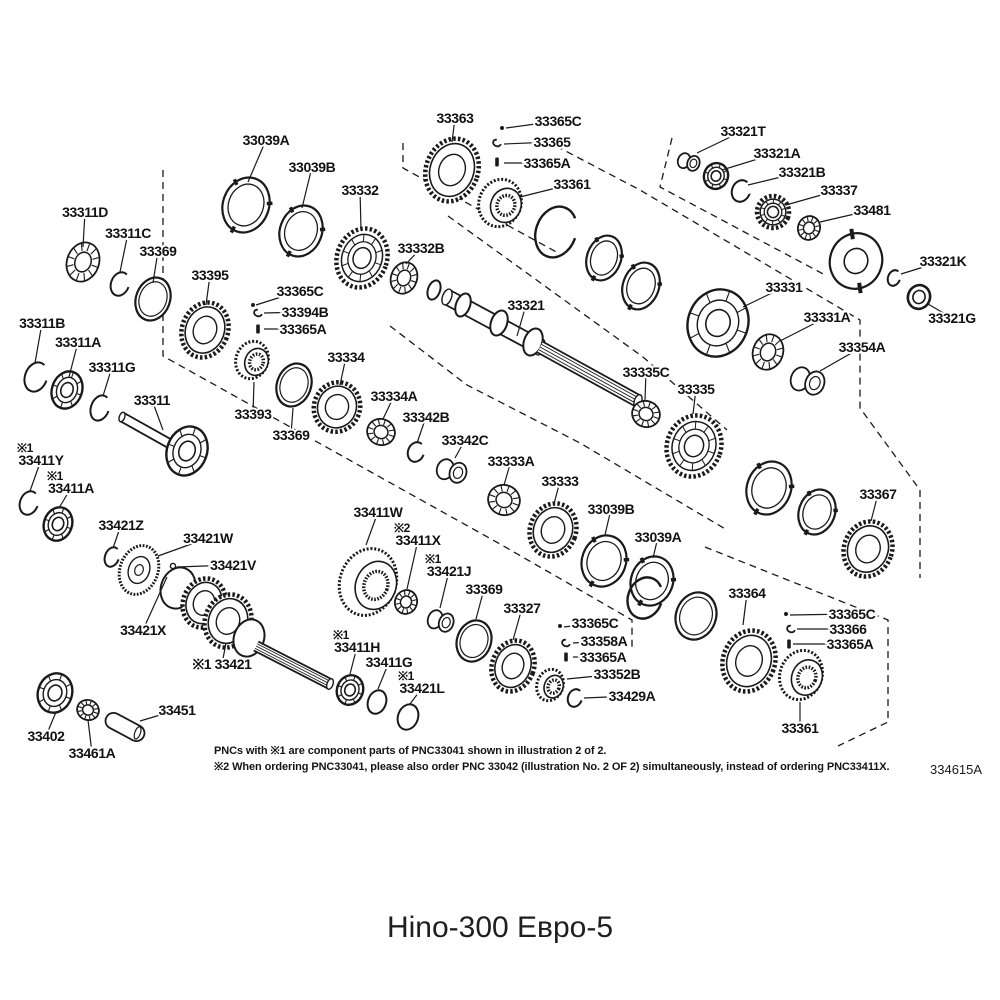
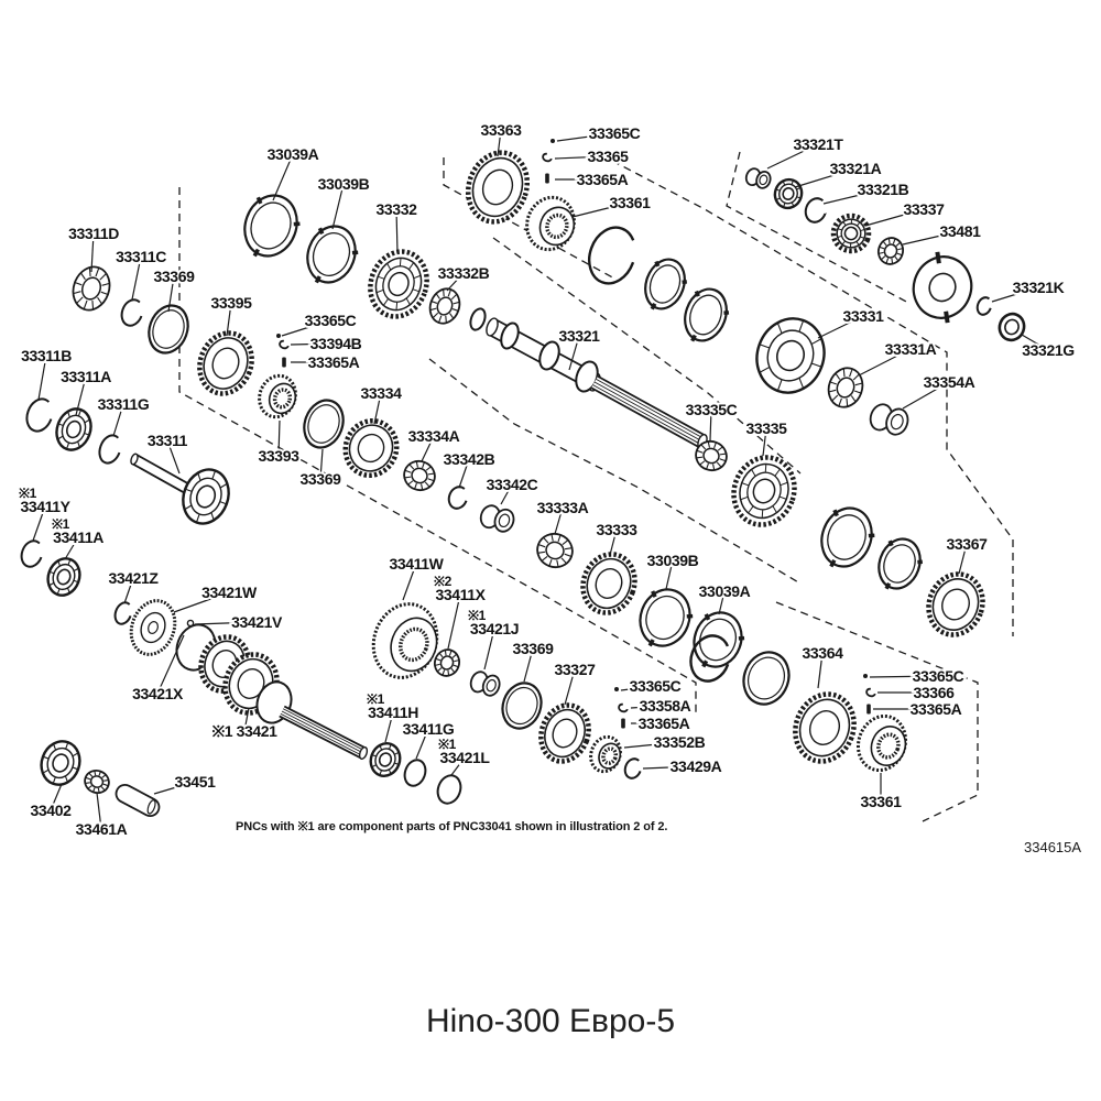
  33311D
  33311C
  33369
  33395
  33039A
  33039B
  33332
  33363
  33365C
  33365
  33365A
  33361
  33332B
  33321
  33365C
  33394B
  33365A
  33321T
  33321A
  33321B
  33337
  33481
  33321K
  33321G
  33331
  33331A
  33354A
  33311B
  33311A
  33311G
  33311
  33393
  33369
  33334
  33334A
  33342B
  33342C
  33333A
  33333
  33335C
  33335
  33039B
  33039A
  33367
  33411Y
  ※1
  33411A
  ※1
  33421Z
  33421W
  33421V
  33421X
  ※1 33421
  33411W
  33411X
  ※2
  33421J
  ※1
  33369
  33327
  33411H
  ※1
  33411G
  33421L
  ※1
  33365C
  33358A
  33365A
  33352B
  33429A
  33364
  33365C
  33366
  33365A
  33361
  33402
  33461A
  33451
  PNCs with ※1 are component parts of PNC33041 shown in illustration 2 of 2.
- ※2 When ordering PNC33041, please also order PNC 33042 (illustration No. 2 OF 2) simultaneously, instead of ordering PNC33411X.
  334615A
  Hino-300 Евро-5
